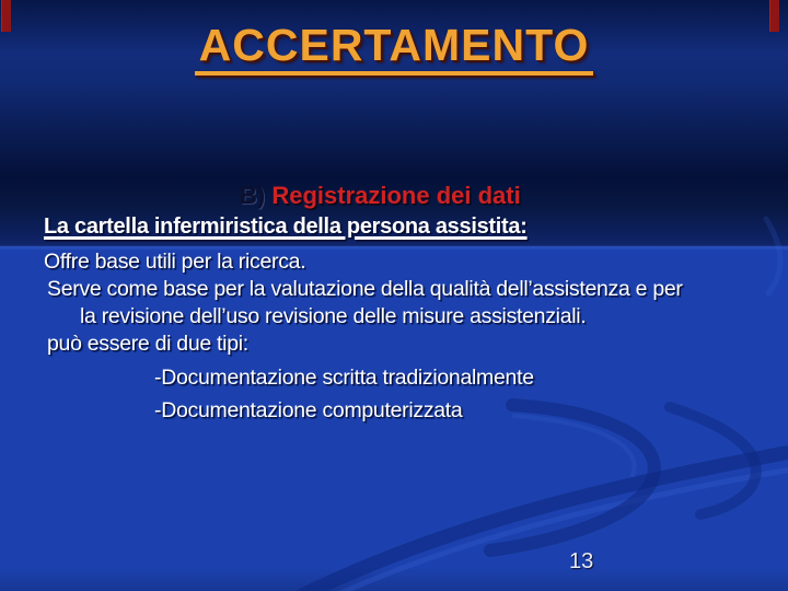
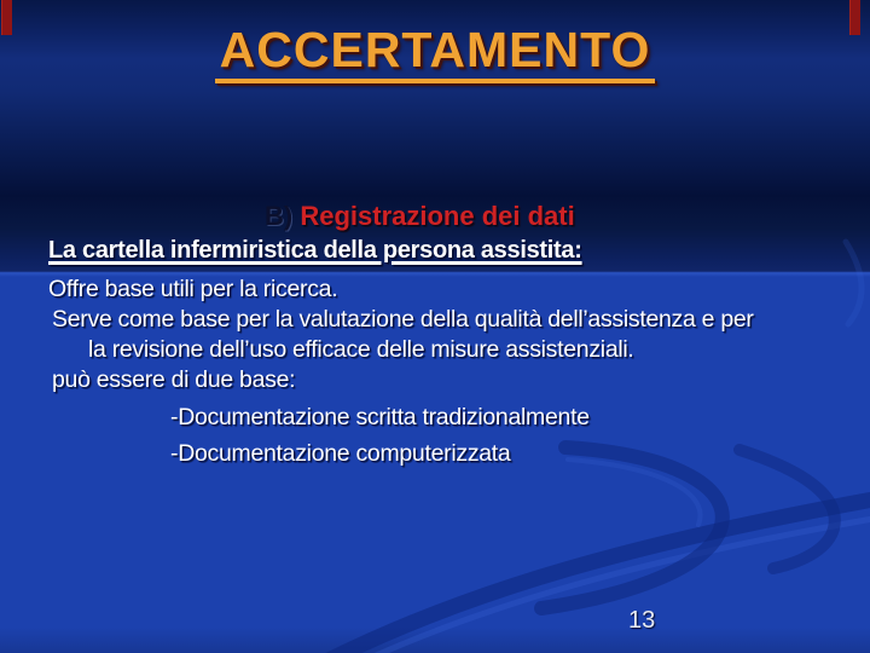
  ACCERTAMENTO
  B) Registrazione dei dati
  La cartella infermiristica della persona assistita:
  Offre base utili per la ricerca.
  Serve come base per la valutazione della qualità dell’assistenza e per
- la revisione dell’uso revisione delle misure assistenziali.
+ la revisione dell’uso efficace delle misure assistenziali.
- può essere di due tipi:
+ può essere di due base:
  -Documentazione scritta tradizionalmente
  -Documentazione computerizzata
  13
